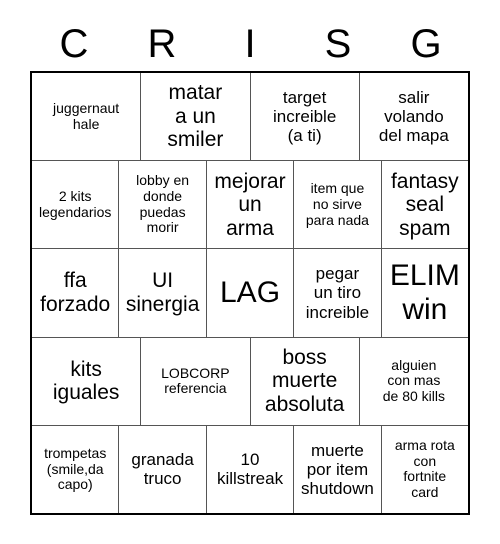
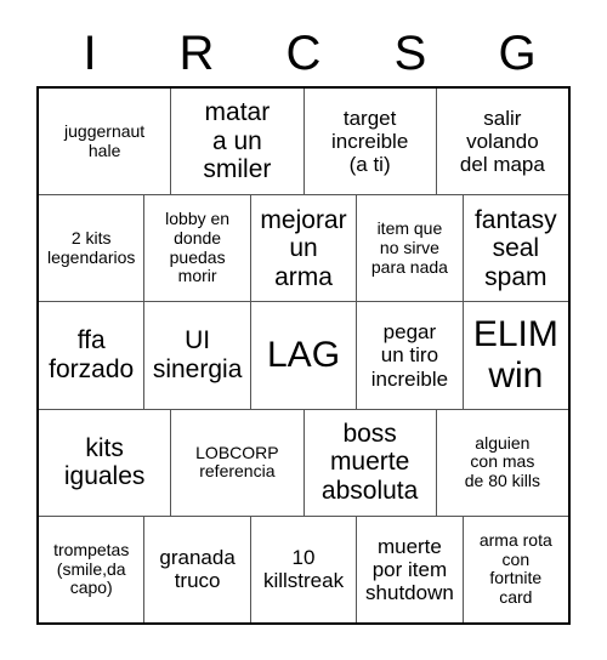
- C
+ I
  R
- I
+ C
  S
  G
  juggernaut
  hale
  matar
  a un
  smiler
  target
  increible
  (a ti)
  salir
  volando
  del mapa
  2 kits
  legendarios
  lobby en
  donde
  puedas
  morir
  mejorar
  un
  arma
  item que
  no sirve
  para nada
  fantasy
  seal
  spam
  ffa
  forzado
  UI
  sinergia
  LAG
  pegar
  un tiro
  increible
  ELIM
  win
  kits
  iguales
  LOBCORP
  referencia
  boss
  muerte
  absoluta
  alguien
  con mas
  de 80 kills
  trompetas
  (smile,da
  capo)
  granada
  truco
  10
  killstreak
  muerte
  por item
  shutdown
  arma rota
  con
  fortnite
  card
